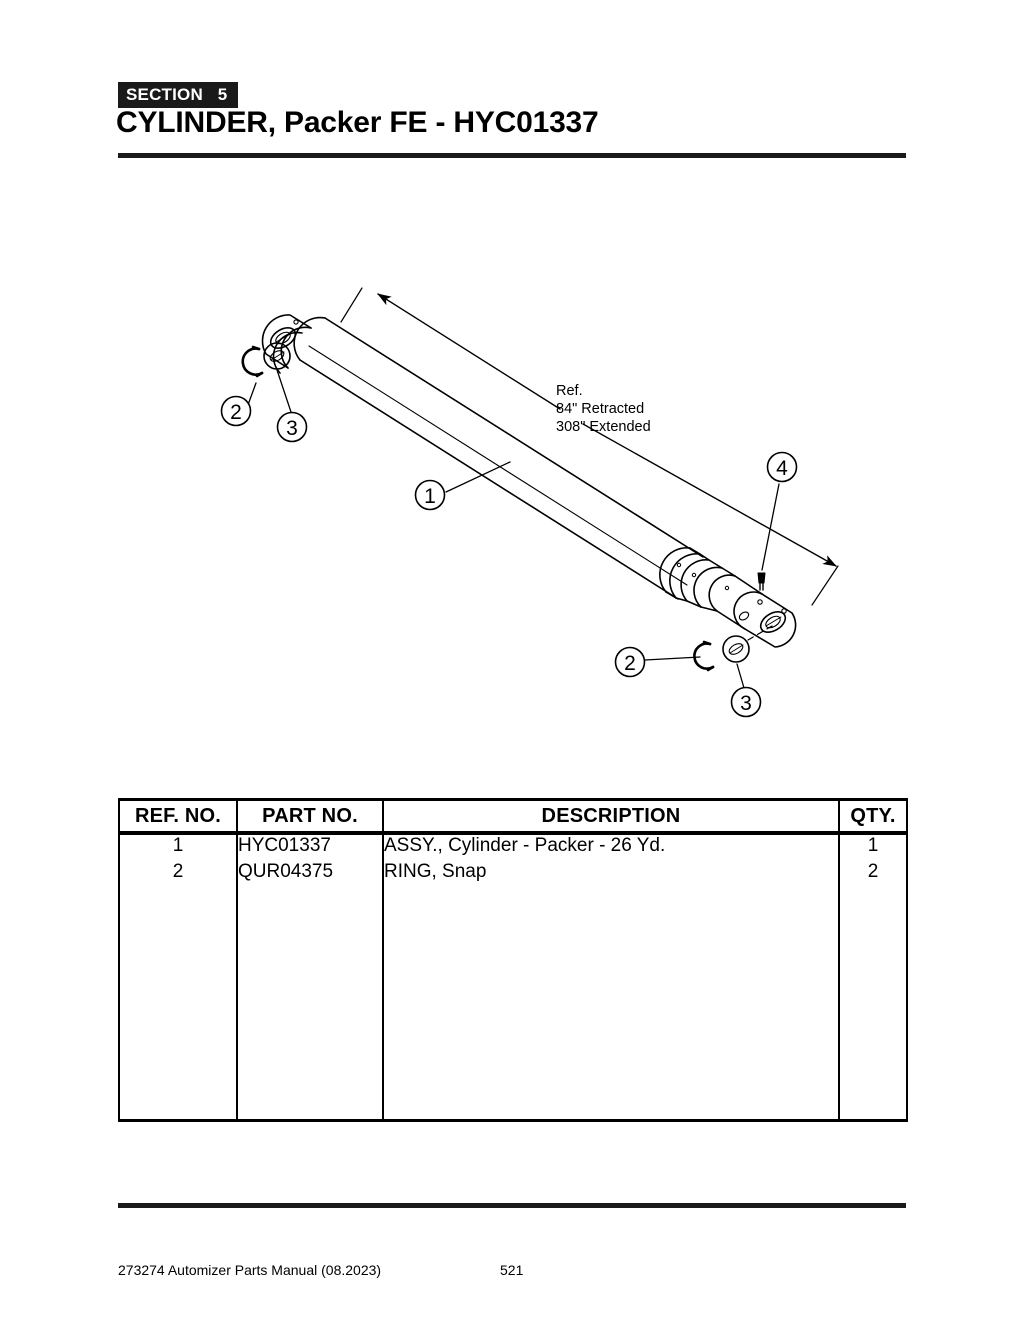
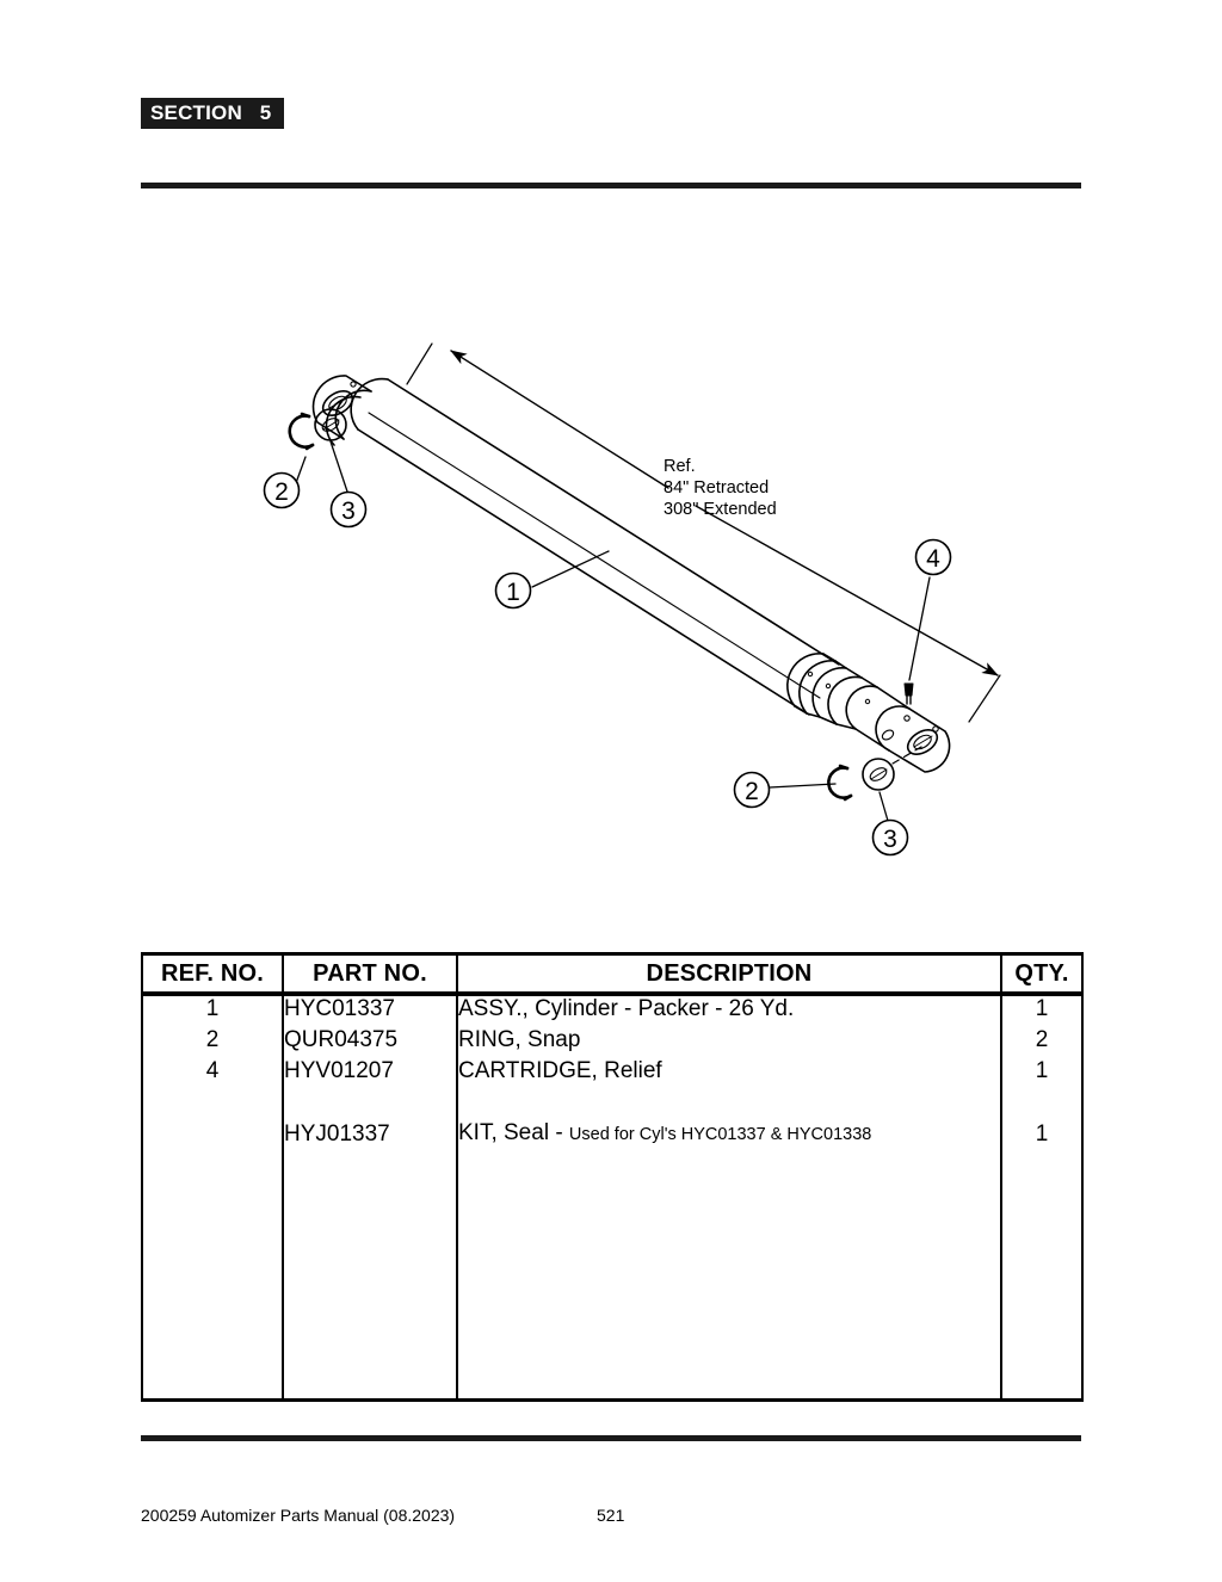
  SECTION 5
- CYLINDER, Packer FE - HYC01337
  1
  2
  3
  4
  2
  3
  Ref.
  84" Retracted
  308" Extended
  REF. NO.	PART NO.	DESCRIPTION	QTY.
  1	HYC01337	ASSY., Cylinder - Packer - 26 Yd.	1
  2	QUR04375	RING, Snap	2
+ 4	HYV01207	CARTRIDGE, Relief	1
+ 	HYJ01337	KIT, Seal - Used for Cyl's HYC01337 & HYC01338	1
- 273274 Automizer Parts Manual (08.2023)
+ 200259 Automizer Parts Manual (08.2023)
  521
